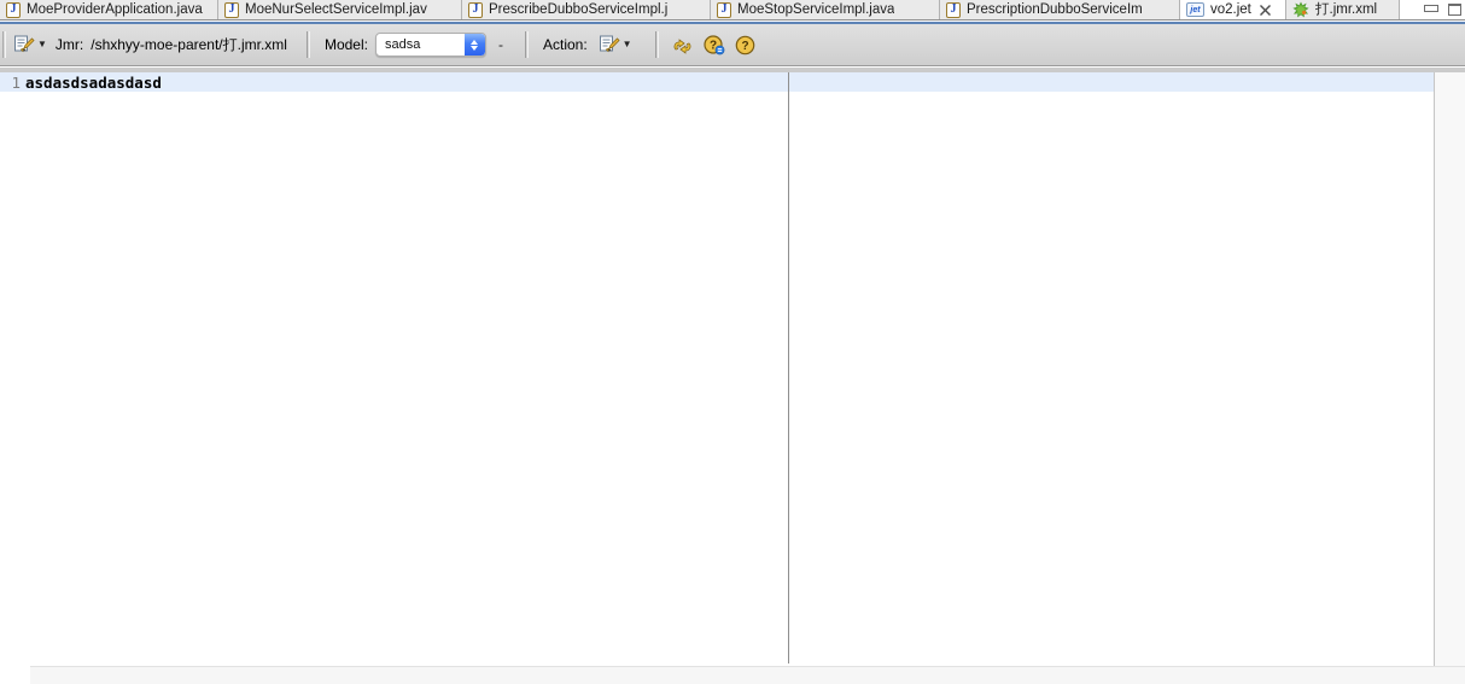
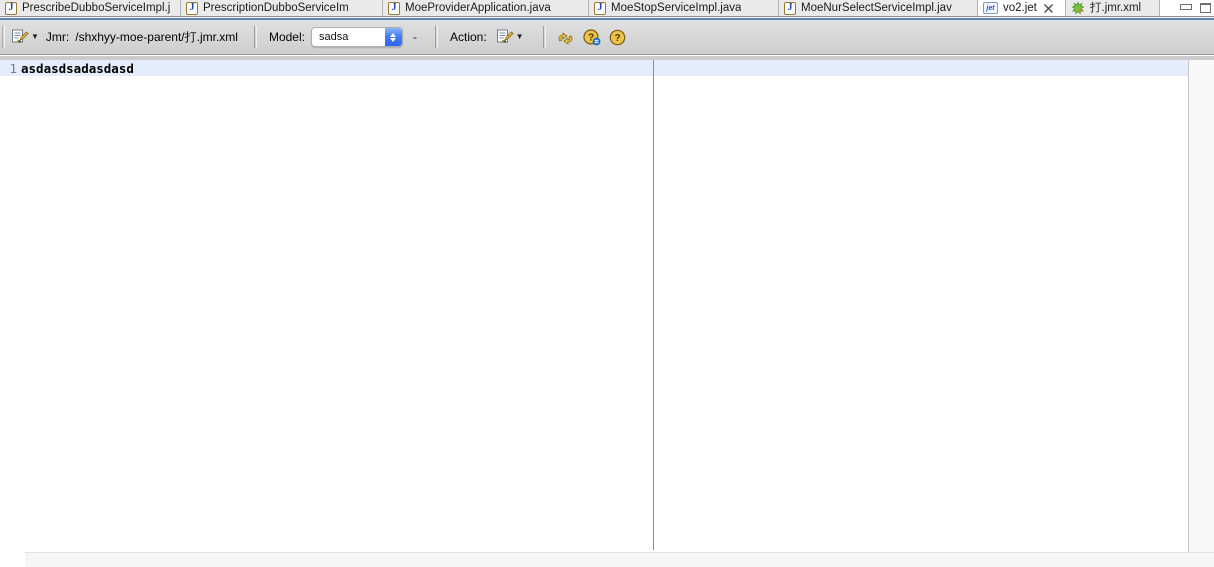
  J
- MoeProviderApplication.java
+ PrescribeDubboServiceImpl.j
  J
- MoeNurSelectServiceImpl.jav
+ PrescriptionDubboServiceIm
  J
- PrescribeDubboServiceImpl.j
+ MoeProviderApplication.java
  J
  MoeStopServiceImpl.java
  J
- PrescriptionDubboServiceIm
+ MoeNurSelectServiceImpl.jav
  vo2.jet
  打.jmr.xml
  ▼
  Jmr:
  /shxhyy-moe-parent/打.jmr.xml
  Model:
  sadsa
  -
  Action:
  ▼
  ?
  ?
  1
  asdasdsadasdasd
